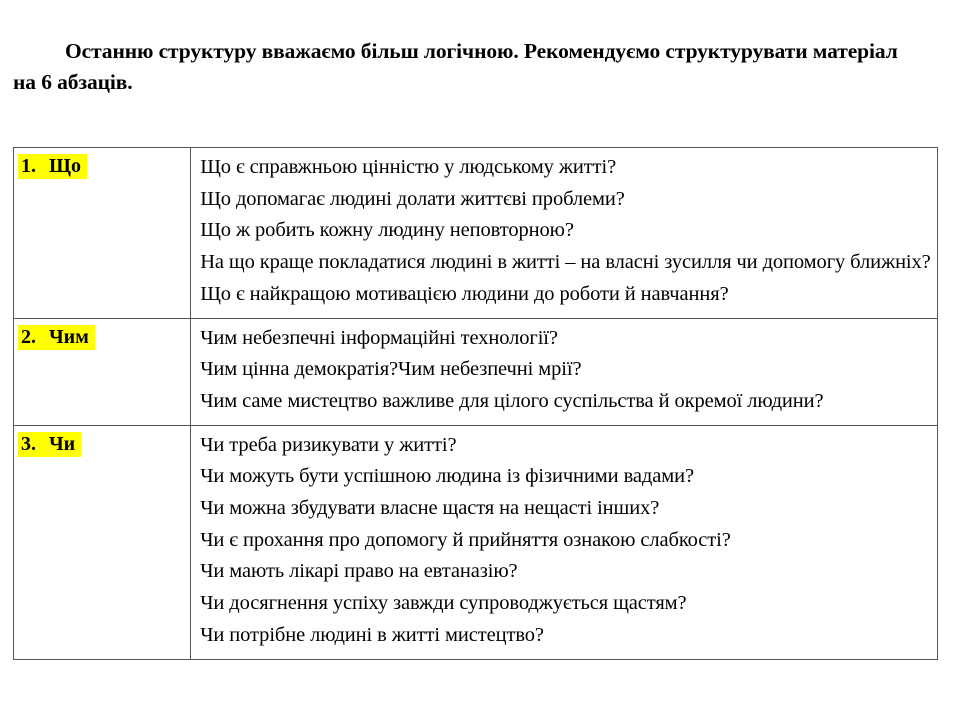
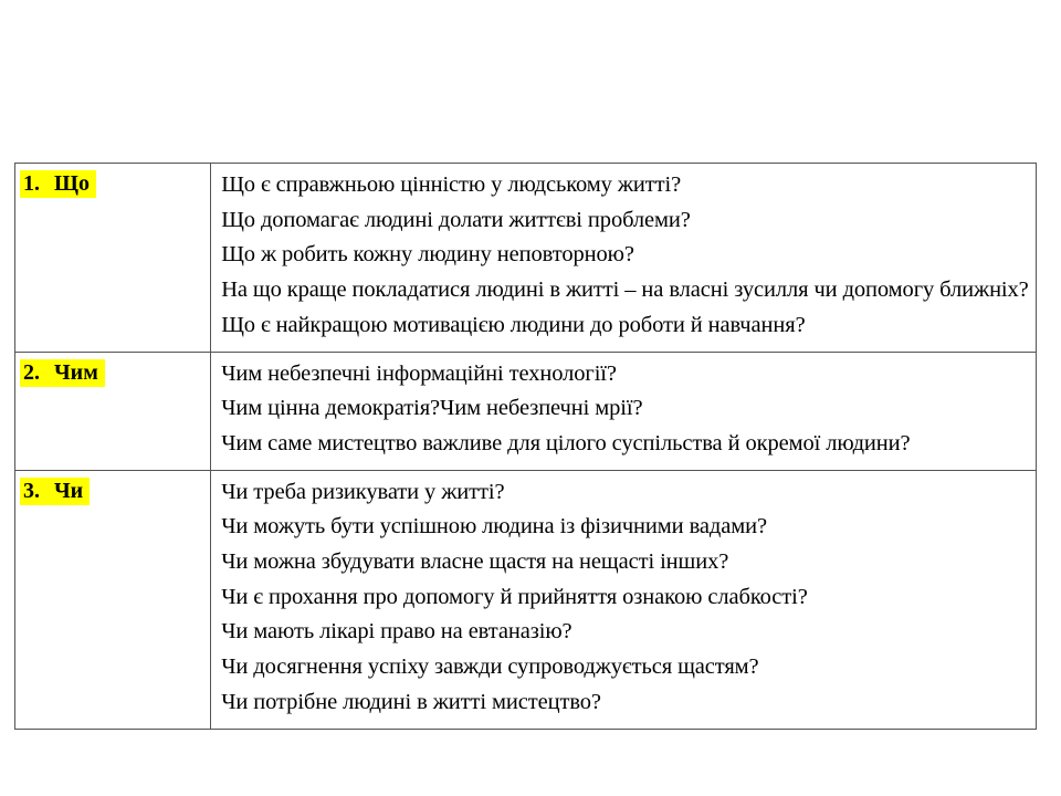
- Останню структуру вважаємо більш логічною. Рекомендуємо структурувати матеріал на 6 абзаців.
  1. Що	Що є справжньою цінністю у людському житті? Що допомагає людині долати життєві проблеми? Що ж робить кожну людину неповторною? На що краще покладатися людині в житті – на власні зусилля чи допомогу ближніх? Що є найкращою мотивацією людини до роботи й навчання?
  2. Чим	Чим небезпечні інформаційні технології? Чим цінна демократія?Чим небезпечні мрії? Чим саме мистецтво важливе для цілого суспільства й окремої людини?
  3. Чи	Чи треба ризикувати у житті? Чи можуть бути успішною людина із фізичними вадами? Чи можна збудувати власне щастя на нещасті інших? Чи є прохання про допомогу й прийняття ознакою слабкості? Чи мають лікарі право на евтаназію? Чи досягнення успіху завжди супроводжується щастям? Чи потрібне людині в житті мистецтво?
